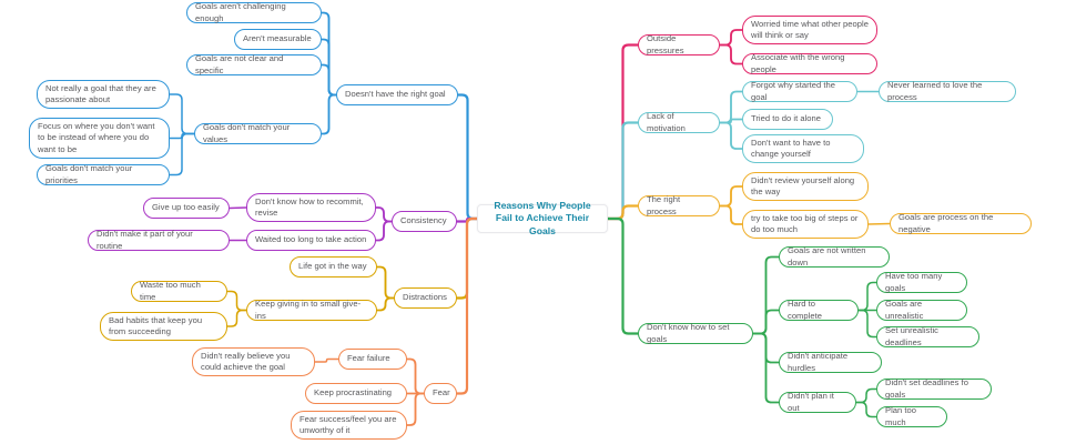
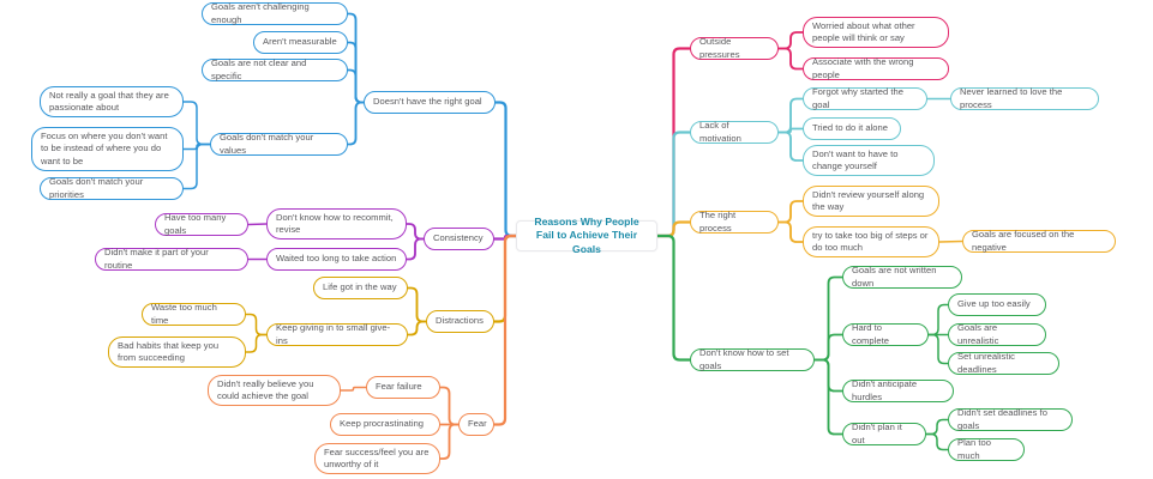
  Reasons Why People Fail to Achieve Their Goals
  Doesn't have the right goal
  Goals aren't challenging enough
  Aren't measurable
  Goals are not clear and specific
  Goals don't match your values
  Not really a goal that they are passionate about
  Focus on where you don't want to be instead of where you do want to be
  Goals don't match your priorities
  Consistency
  Don't know how to recommit, revise
- Give up too easily
+ Have too many goals
  Waited too long to take action
  Didn't make it part of your routine
  Distractions
  Life got in the way
  Keep giving in to small give-ins
  Waste too much time
  Bad habits that keep you from succeeding
  Fear
  Fear failure
  Didn't really believe you could achieve the goal
  Keep procrastinating
  Fear success/feel you are unworthy of it
  Outside pressures
- Worried time what other people will think or say
+ Worried about what other people will think or say
  Associate with the wrong people
  Lack of motivation
  Forgot why started the goal
  Never learned to love the process
  Tried to do it alone
  Don't want to have to change yourself
  The right process
  Didn't review yourself along the way
  try to take too big of steps or do too much
- Goals are process on the negative
+ Goals are focused on the negative
  Don't know how to set goals
  Goals are not written down
  Hard to complete
- Have too many goals
+ Give up too easily
  Goals are unrealistic
  Set unrealistic deadlines
  Didn't anticipate hurdles
  Didn't plan it out
  Didn't set deadlines fo goals
  Plan too much
